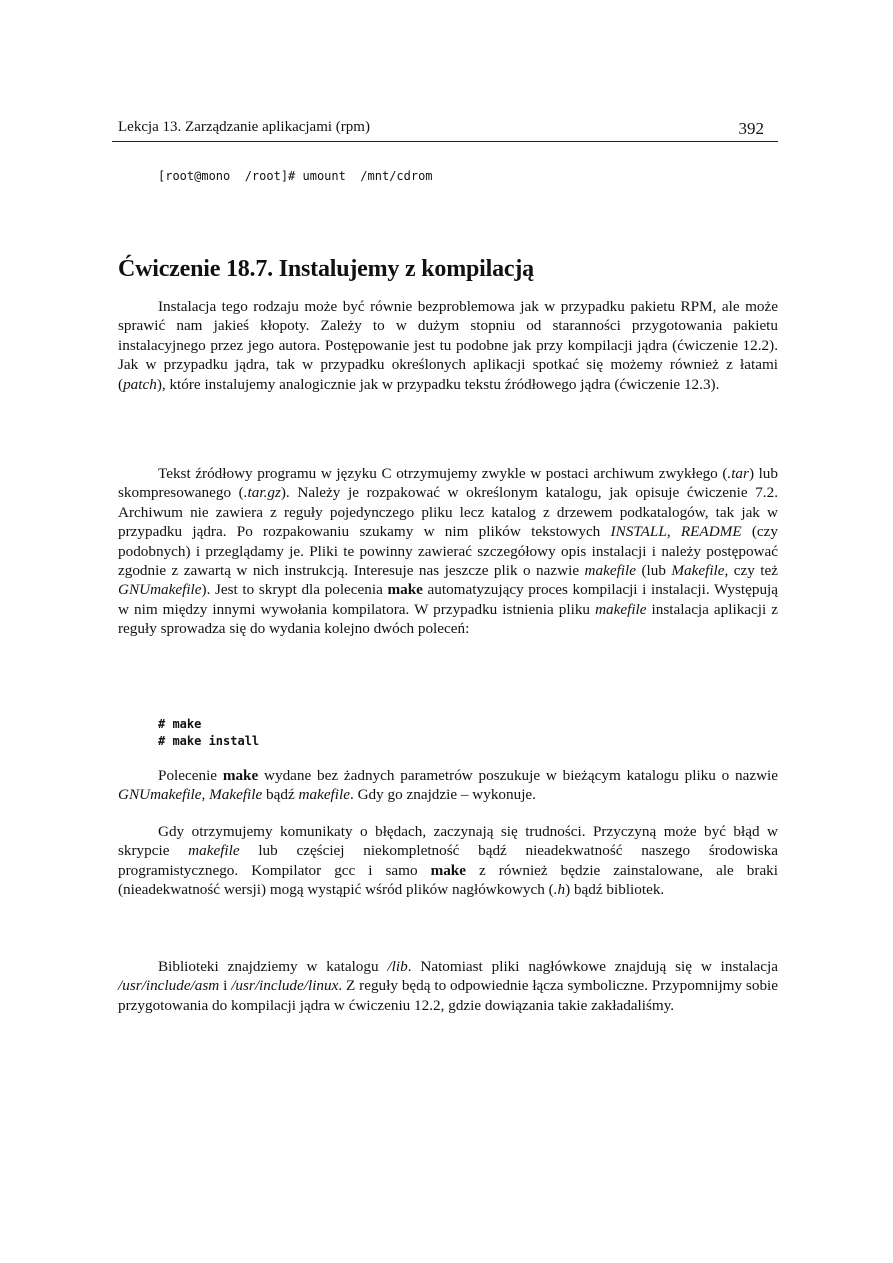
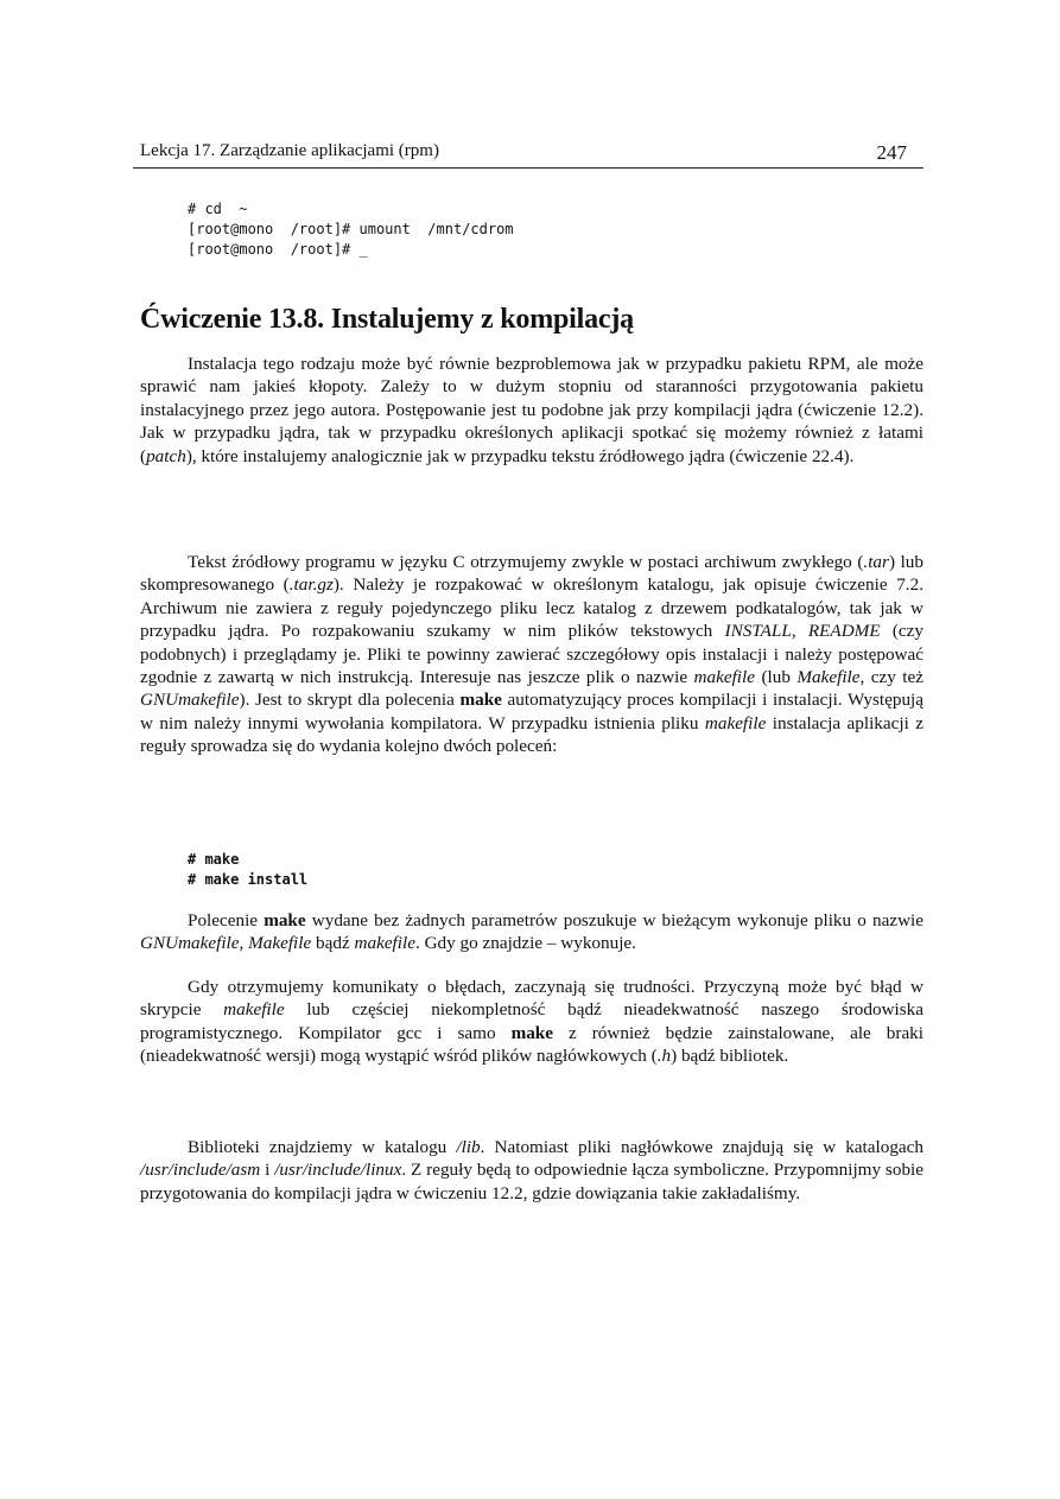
- Lekcja 13. Zarządzanie aplikacjami (rpm)
+ Lekcja 17. Zarządzanie aplikacjami (rpm)
- 392
+ 247
+ # cd ~
  [root@mono /root]# umount /mnt/cdrom
+ [root@mono /root]# _
- Ćwiczenie 18.7. Instalujemy z kompilacją
+ Ćwiczenie 13.8. Instalujemy z kompilacją
- Instalacja tego rodzaju może być równie bezproblemowa jak w przypadku pakietu RPM, ale może sprawić nam jakieś kłopoty. Zależy to w dużym stopniu od staranności przygotowania pakietu instalacyjnego przez jego autora. Postępowanie jest tu podobne jak przy kompilacji jądra (ćwiczenie 12.2). Jak w przypadku jądra, tak w przypadku określonych aplikacji spotkać się możemy również z łatami (patch), które instalujemy analogicznie jak w przypadku tekstu źródłowego jądra (ćwiczenie 12.3).
+ Instalacja tego rodzaju może być równie bezproblemowa jak w przypadku pakietu RPM, ale może sprawić nam jakieś kłopoty. Zależy to w dużym stopniu od staranności przygotowania pakietu instalacyjnego przez jego autora. Postępowanie jest tu podobne jak przy kompilacji jądra (ćwiczenie 12.2). Jak w przypadku jądra, tak w przypadku określonych aplikacji spotkać się możemy również z łatami (patch), które instalujemy analogicznie jak w przypadku tekstu źródłowego jądra (ćwiczenie 22.4).
- Tekst źródłowy programu w języku C otrzymujemy zwykle w postaci archiwum zwykłego (.tar) lub skompresowanego (.tar.gz). Należy je rozpakować w określonym katalogu, jak opisuje ćwiczenie 7.2. Archiwum nie zawiera z reguły pojedynczego pliku lecz katalog z drzewem podkatalogów, tak jak w przypadku jądra. Po rozpakowaniu szukamy w nim plików tekstowych INSTALL, README (czy podobnych) i przeglądamy je. Pliki te powinny zawierać szczegółowy opis instalacji i należy postępować zgodnie z zawartą w nich instrukcją. Interesuje nas jeszcze plik o nazwie makefile (lub Makefile, czy też GNUmakefile). Jest to skrypt dla polecenia make automatyzujący proces kompilacji i instalacji. Występują w nim między innymi wywołania kompilatora. W przypadku istnienia pliku makefile instalacja aplikacji z reguły sprowadza się do wydania kolejno dwóch poleceń:
+ Tekst źródłowy programu w języku C otrzymujemy zwykle w postaci archiwum zwykłego (.tar) lub skompresowanego (.tar.gz). Należy je rozpakować w określonym katalogu, jak opisuje ćwiczenie 7.2. Archiwum nie zawiera z reguły pojedynczego pliku lecz katalog z drzewem podkatalogów, tak jak w przypadku jądra. Po rozpakowaniu szukamy w nim plików tekstowych INSTALL, README (czy podobnych) i przeglądamy je. Pliki te powinny zawierać szczegółowy opis instalacji i należy postępować zgodnie z zawartą w nich instrukcją. Interesuje nas jeszcze plik o nazwie makefile (lub Makefile, czy też GNUmakefile). Jest to skrypt dla polecenia make automatyzujący proces kompilacji i instalacji. Występują w nim należy innymi wywołania kompilatora. W przypadku istnienia pliku makefile instalacja aplikacji z reguły sprowadza się do wydania kolejno dwóch poleceń:
  # make
  # make install
- Polecenie make wydane bez żadnych parametrów poszukuje w bieżącym katalogu pliku o nazwie GNUmakefile, Makefile bądź makefile. Gdy go znajdzie – wykonuje.
+ Polecenie make wydane bez żadnych parametrów poszukuje w bieżącym wykonuje pliku o nazwie GNUmakefile, Makefile bądź makefile. Gdy go znajdzie – wykonuje.
  Gdy otrzymujemy komunikaty o błędach, zaczynają się trudności. Przyczyną może być błąd w skrypcie makefile lub częściej niekompletność bądź nieadekwatność naszego środowiska programistycznego. Kompilator gcc i samo make z również będzie zainstalowane, ale braki (nieadekwatność wersji) mogą wystąpić wśród plików nagłówkowych (.h) bądź bibliotek.
- Biblioteki znajdziemy w katalogu /lib. Natomiast pliki nagłówkowe znajdują się w instalacja /usr/include/asm i /usr/include/linux. Z reguły będą to odpowiednie łącza symboliczne. Przypomnijmy sobie przygotowania do kompilacji jądra w ćwiczeniu 12.2, gdzie dowiązania takie zakładaliśmy.
+ Biblioteki znajdziemy w katalogu /lib. Natomiast pliki nagłówkowe znajdują się w katalogach /usr/include/asm i /usr/include/linux. Z reguły będą to odpowiednie łącza symboliczne. Przypomnijmy sobie przygotowania do kompilacji jądra w ćwiczeniu 12.2, gdzie dowiązania takie zakładaliśmy.
